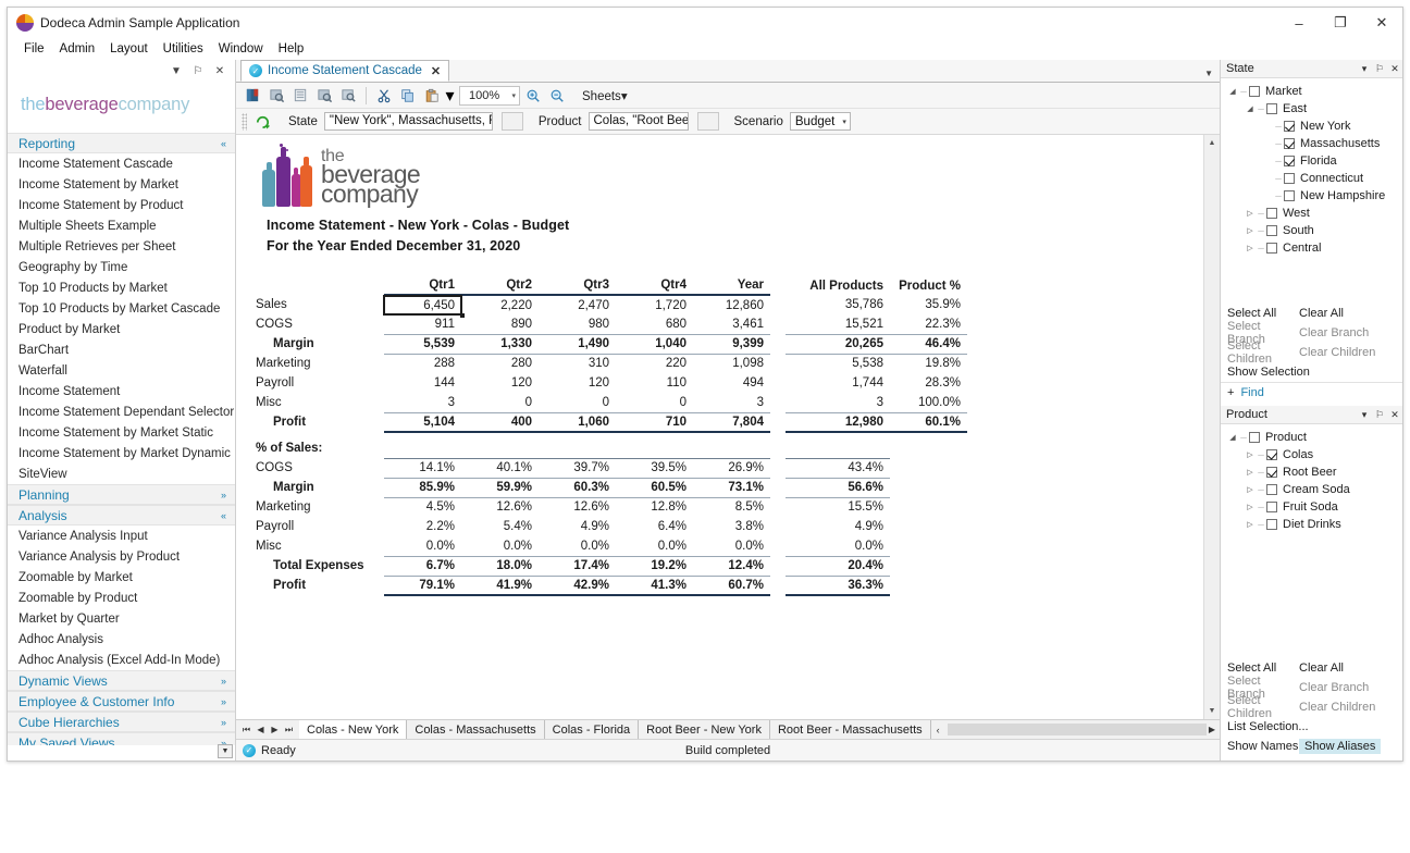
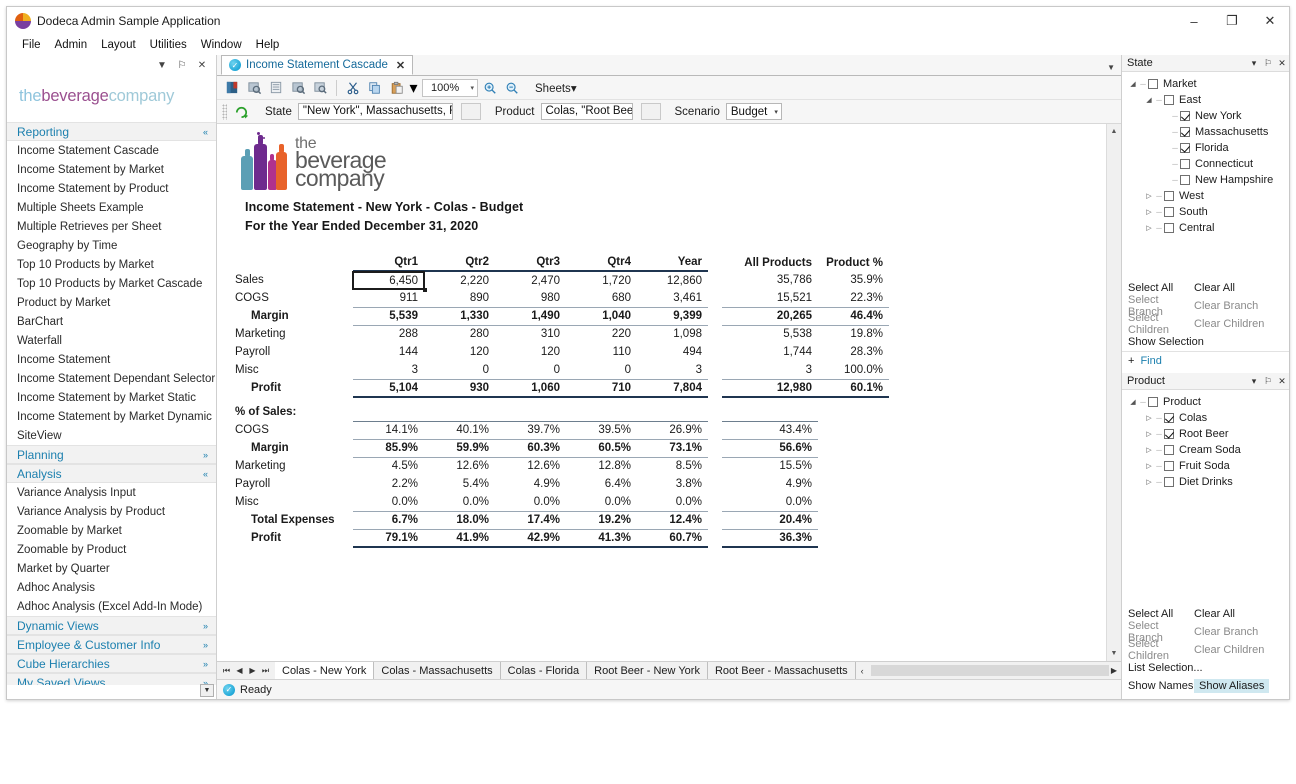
  Dodeca Admin Sample Application
  –
  ❐
  ✕
  File
  Admin
  Layout
  Utilities
  Window
  Help
  ▼
  ⚐
  ✕
  thebeveragecompany
  Reporting
  «
  Income Statement Cascade
  Income Statement by Market
  Income Statement by Product
  Multiple Sheets Example
  Multiple Retrieves per Sheet
  Geography by Time
  Top 10 Products by Market
  Top 10 Products by Market Cascade
  Product by Market
  BarChart
  Waterfall
  Income Statement
  Income Statement Dependant Selector
  Income Statement by Market Static
  Income Statement by Market Dynamic
  SiteView
  Planning
  »
  Analysis
  «
  Variance Analysis Input
  Variance Analysis by Product
  Zoomable by Market
  Zoomable by Product
  Market by Quarter
  Adhoc Analysis
  Adhoc Analysis (Excel Add-In Mode)
  Dynamic Views
  »
  Employee & Customer Info
  »
  Cube Hierarchies
  »
  My Saved Views
  »
  ✓
  Income Statement Cascade
  ✕
  ▼
  ▾
  100%
  Sheets▾
  State
  "New York", Massachusetts, F
  Product
  Colas, "Root Bee
  Scenario
  Budget
  the
  beverage
  company
  Income Statement - New York - Colas - Budget
  For the Year Ended December 31, 2020
  	Qtr1	Qtr2	Qtr3	Qtr4	Year		All Products	Product %
  Sales	6,450	2,220	2,470	1,720	12,860		35,786	35.9%
  COGS	911	890	980	680	3,461		15,521	22.3%
  Margin	5,539	1,330	1,490	1,040	9,399		20,265	46.4%
  Marketing	288	280	310	220	1,098		5,538	19.8%
  Payroll	144	120	120	110	494		1,744	28.3%
  Misc	3	0	0	0	3		3	100.0%
- Profit	5,104	400	1,060	710	7,804		12,980	60.1%
+ Profit	5,104	930	1,060	710	7,804		12,980	60.1%
  % of Sales:
  COGS	14.1%	40.1%	39.7%	39.5%	26.9%		43.4%
  Margin	85.9%	59.9%	60.3%	60.5%	73.1%		56.6%
  Marketing	4.5%	12.6%	12.6%	12.8%	8.5%		15.5%
  Payroll	2.2%	5.4%	4.9%	6.4%	3.8%		4.9%
  Misc	0.0%	0.0%	0.0%	0.0%	0.0%		0.0%
  Total Expenses	6.7%	18.0%	17.4%	19.2%	12.4%		20.4%
  Profit	79.1%	41.9%	42.9%	41.3%	60.7%		36.3%
  ⏮
  ◀
  ▶
  ⏭
  Colas - New York
  Colas - Massachusetts
  Colas - Florida
  Root Beer - New York
  Root Beer - Massachusetts
  ‹
  ▶
  ✓
  Ready
- Build completed
  State
  ▾
  ⚐
  ✕
  –
  Market
  –
  East
  –
  New York
  –
  Massachusetts
  –
  Florida
  –
  Connecticut
  –
  New Hampshire
  –
  West
  –
  South
  –
  Central
  Select All
  Clear All
  Select Branch
  Clear Branch
  Select Children
  Clear Children
  Show Selection
  +
  Find
  Product
  ▾
  ⚐
  ✕
  –
  Product
  –
  Colas
  –
  Root Beer
  –
  Cream Soda
  –
  Fruit Soda
  –
  Diet Drinks
  Select All
  Clear All
  Select Branch
  Clear Branch
  Select Children
  Clear Children
  List Selection...
  Show Names
  Show Aliases
